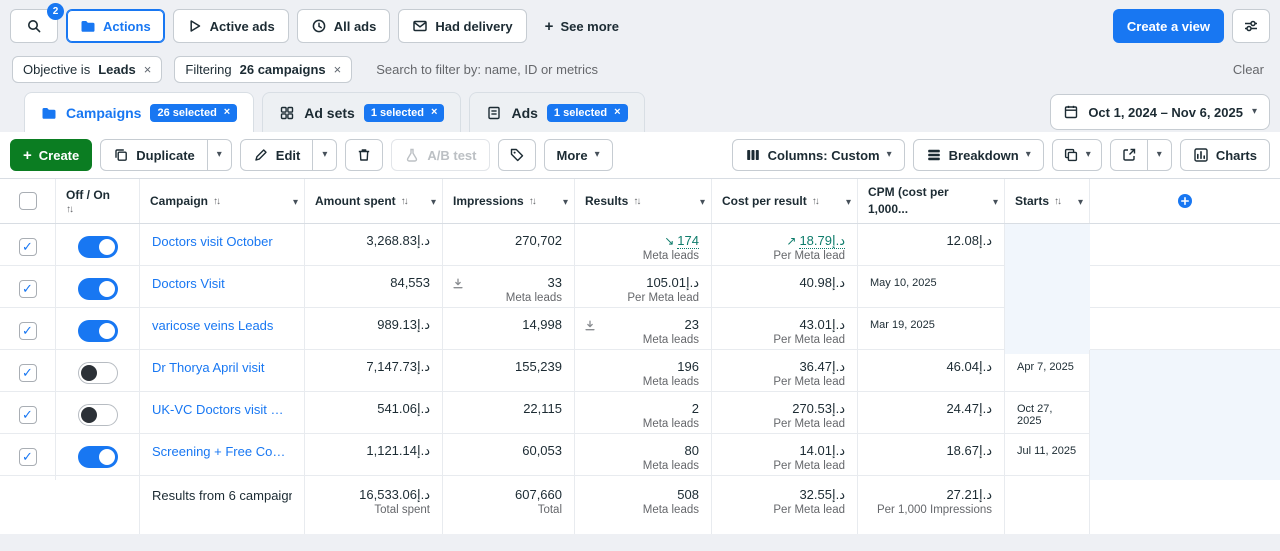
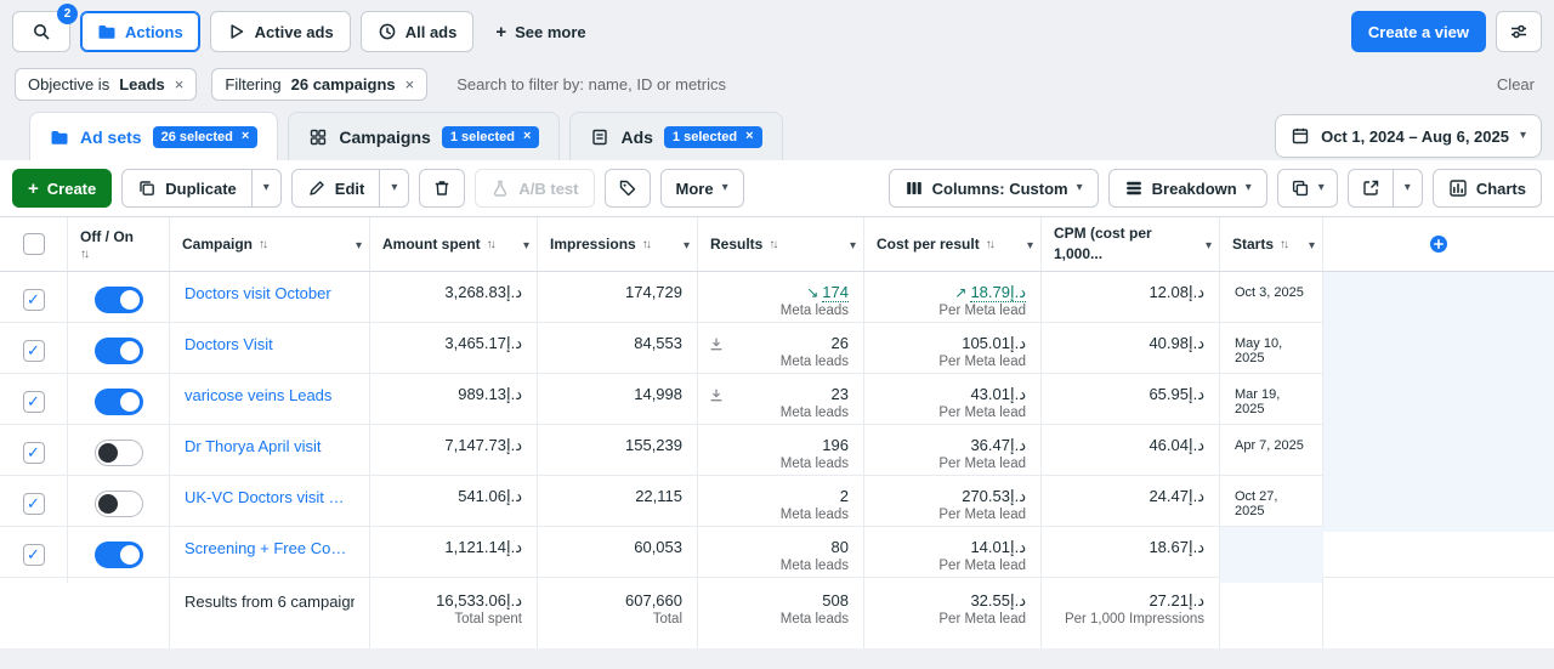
  2
  Actions
  Active ads
  All ads
- Had delivery
  +
  See more
  Create a view
  Objective is
  Leads
  ×
  Filtering
  26 campaigns
  ×
  Search to filter by: name, ID or metrics
  Clear
- Campaigns
+ Ad sets
  26 selected
  ×
- Ad sets
+ Campaigns
  1 selected
  ×
  Ads
  1 selected
  ×
- Oct 1, 2024 – Nov 6, 2025
+ Oct 1, 2024 – Aug 6, 2025
  ▾
  +
  Create
  Duplicate
  ▾
  Edit
  ▾
  A/B test
  More
  ▾
  Columns: Custom
  ▾
  Breakdown
  ▾
  ▾
  ▾
  Charts
  Off / On
  ↑↓
  Campaign
  ↑↓
  ▾
  Amount spent
  ↑↓
  ▾
  Impressions
  ↑↓
  ▾
  Results
  ↑↓
  ▾
  Cost per result
  ↑↓
  ▾
  CPM (cost per
  1,000...
  ▾
  Starts
  ↑↓
  ▾
  Doctors visit October
  3,268.83د.إ
- 270,702
+ 174,729
  ↘ 174
  Meta leads
  ↗ 18.79د.إ
  Per Meta lead
  12.08د.إ
+ Oct 3, 2025
  Doctors Visit
+ 3,465.17د.إ
  84,553
- 33
+ 26
  Meta leads
  105.01د.إ
  Per Meta lead
  40.98د.إ
  May 10, 2025
  varicose veins Leads
  989.13د.إ
  14,998
  23
  Meta leads
  43.01د.إ
  Per Meta lead
+ 65.95د.إ
  Mar 19, 2025
  Dr Thorya April visit
  7,147.73د.إ
  155,239
  196
  Meta leads
  36.47د.إ
  Per Meta lead
  46.04د.إ
  Apr 7, 2025
  UK-VC Doctors visit No
  541.06د.إ
  22,115
  2
  Meta leads
  270.53د.إ
  Per Meta lead
  24.47د.إ
  Oct 27, 2025
  Screening + Free Cons
  1,121.14د.إ
  60,053
  80
  Meta leads
  14.01د.إ
  Per Meta lead
  18.67د.إ
- Jul 11, 2025
  Results from 6 campaig
  16,533.06د.إ
  Total spent
  607,660
  Total
  508
  Meta leads
  32.55د.إ
  Per Meta lead
  27.21د.إ
  Per 1,000 Impressions
